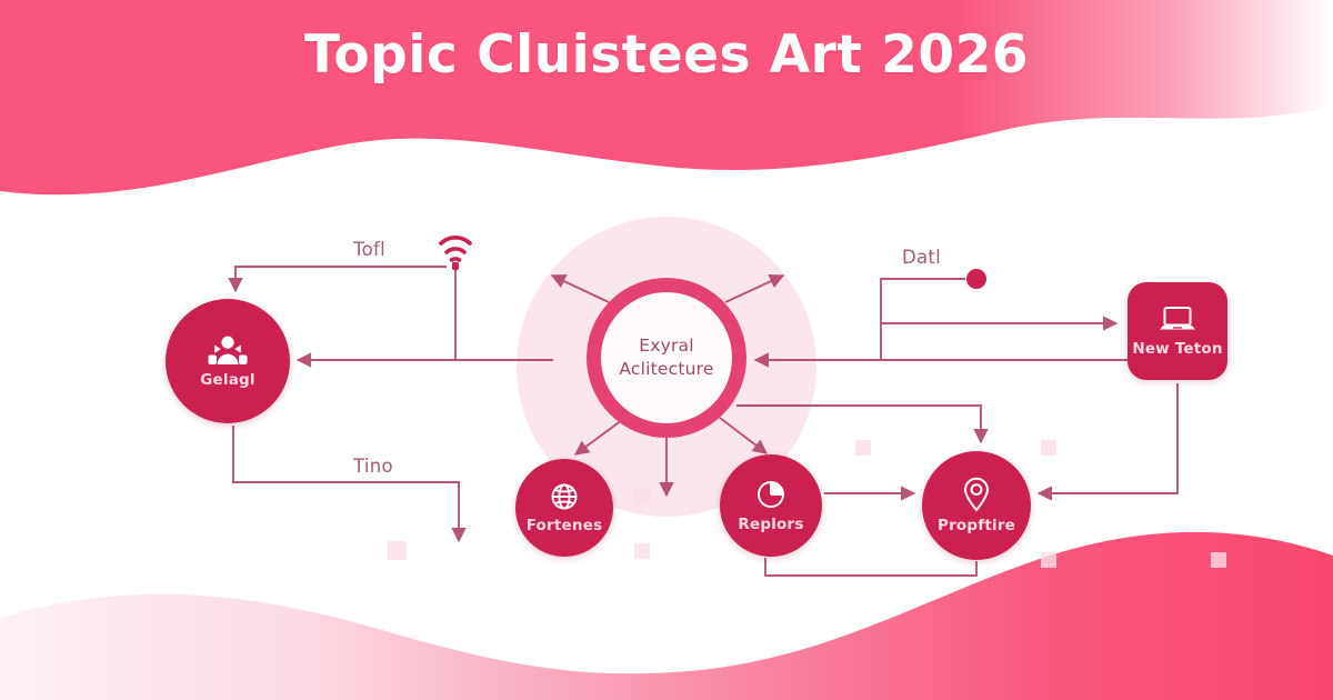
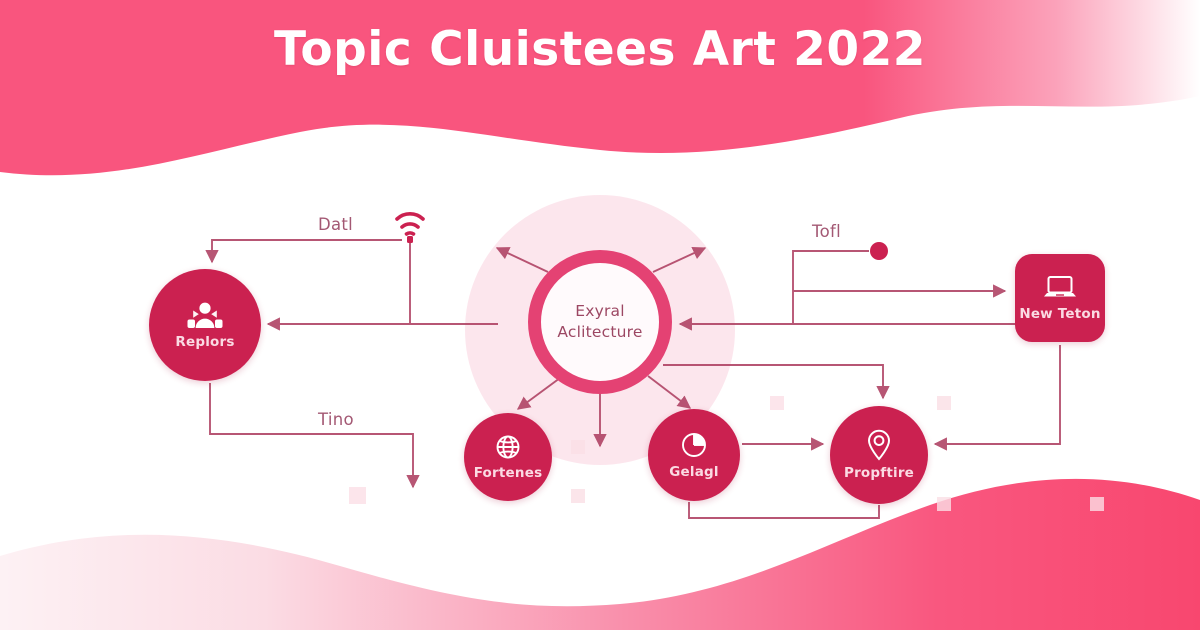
- Topic Cluistees Art 2026
+ Topic Cluistees Art 2022
  Exyral
  Aclitecture
- Gelagl
+ Replors
  Fortenes
- Replors
+ Gelagl
  Propftire
  New Teton
- Tofl
+ Datl
  Tino
- Datl
+ Tofl
